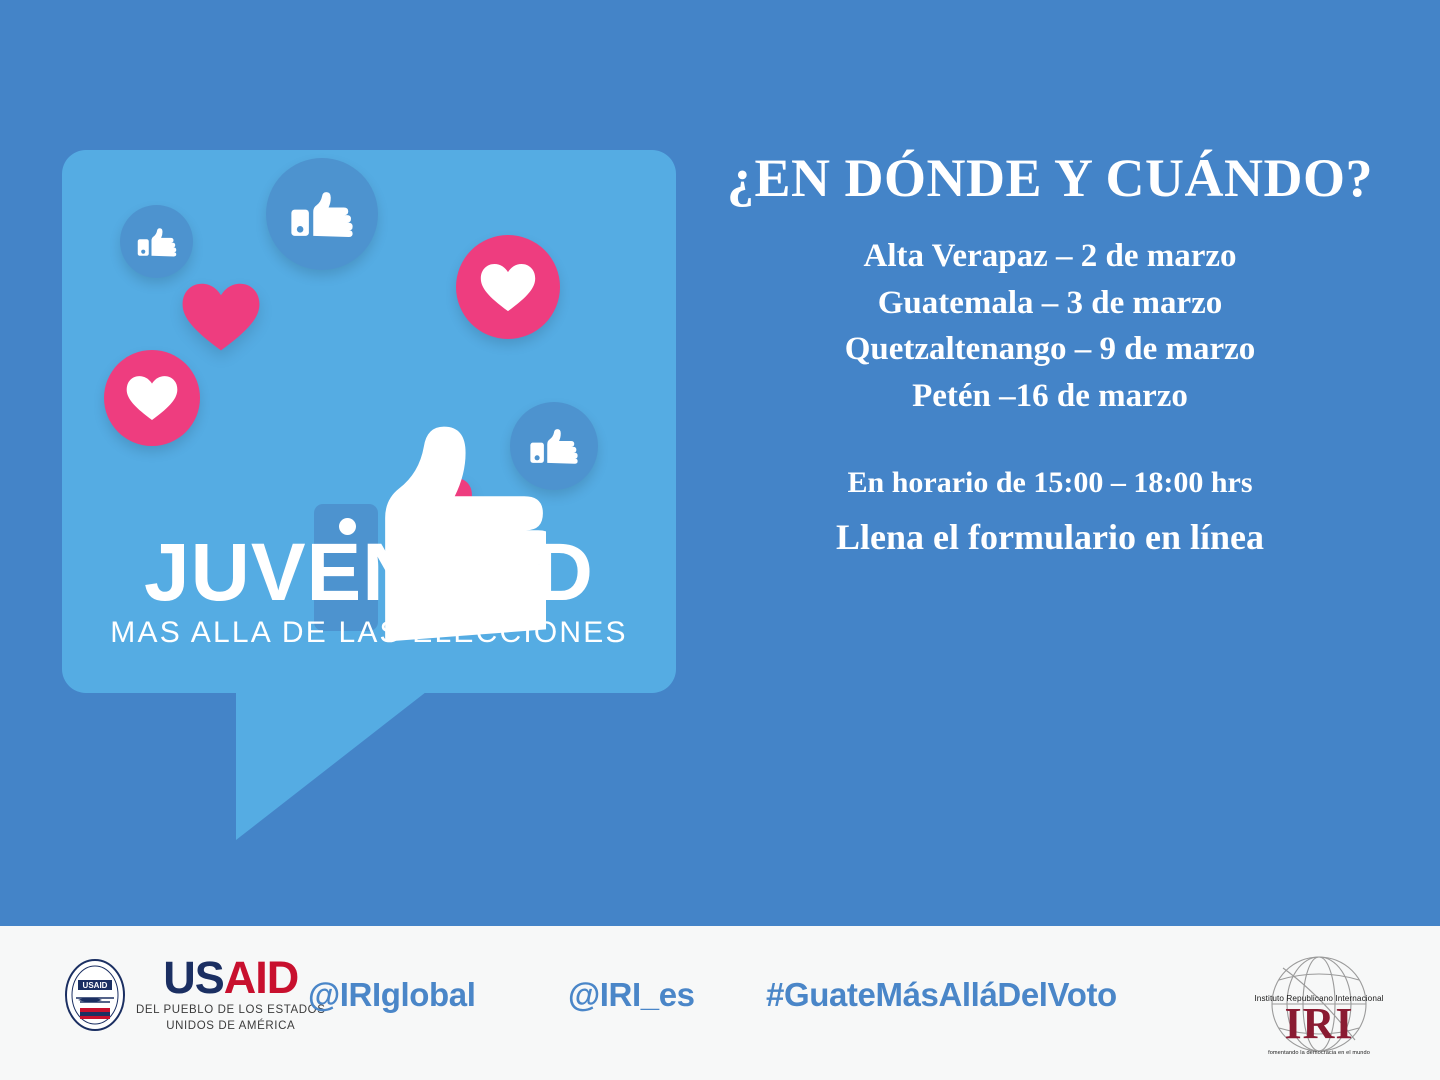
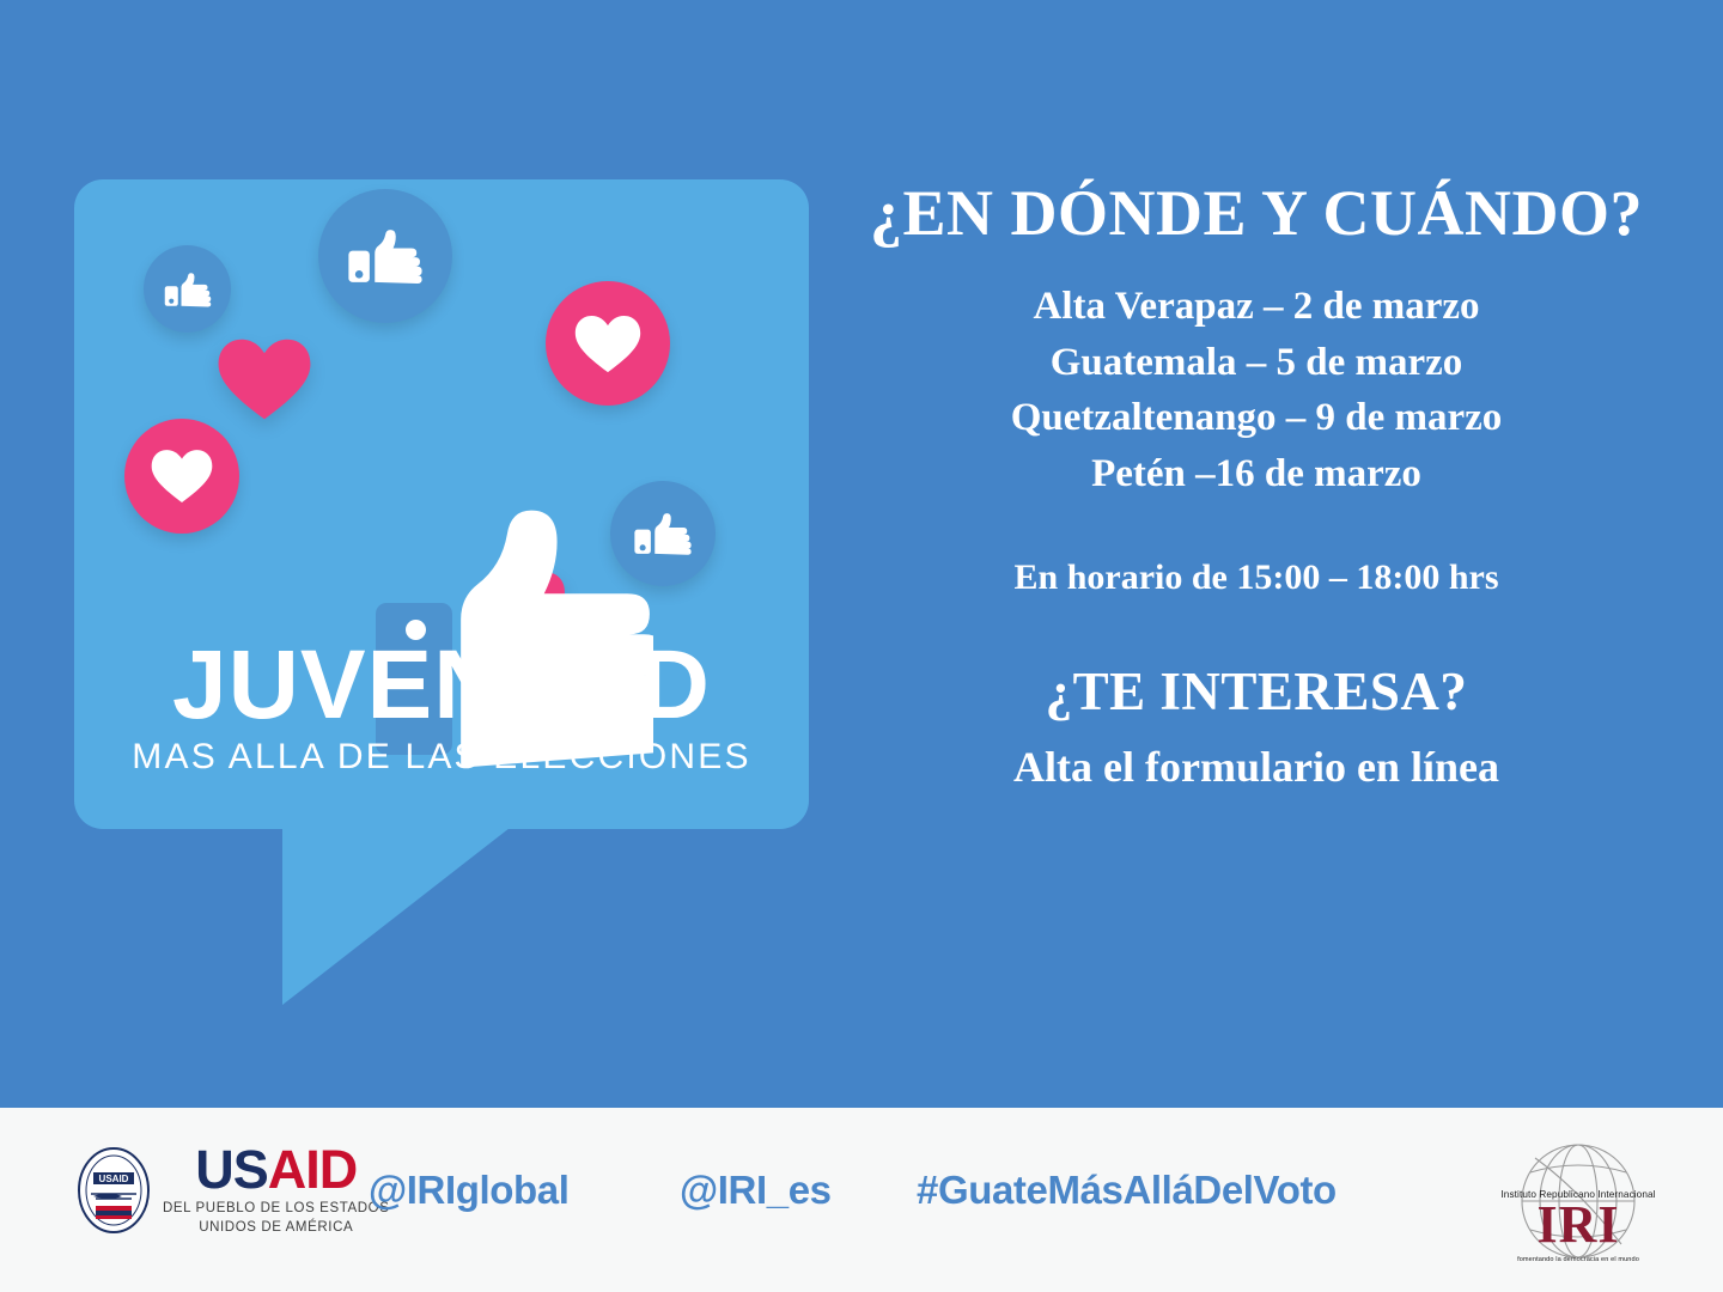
  JUVENTUD
  MAS ALLA DE LAS ELECCIONES
  ¿EN DÓNDE Y CUÁNDO?
  Alta Verapaz – 2 de marzo
- Guatemala – 3 de marzo
+ Guatemala – 5 de marzo
  Quetzaltenango – 9 de marzo
  Petén –16 de marzo
  En horario de 15:00 – 18:00 hrs
+ ¿TE INTERESA?
- Llena el formulario en línea
+ Alta el formulario en línea
  USAID
  USAID
  DEL PUEBLO DE LOS ESTADOS
  UNIDOS DE AMÉRICA
  @IRIglobal
  @IRI_es
  #GuateMásAlláDelVoto
  Instituto Republicano Internacional
  IRI
